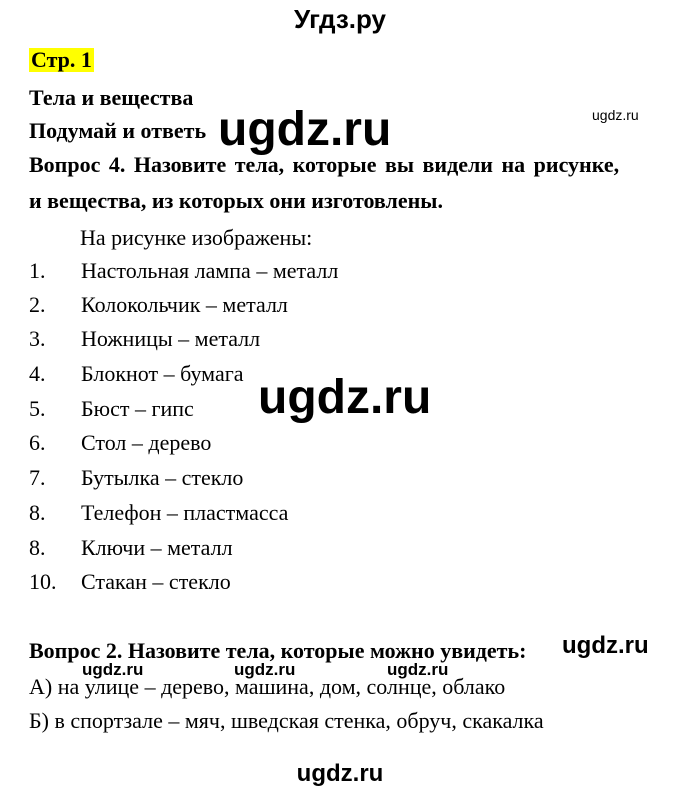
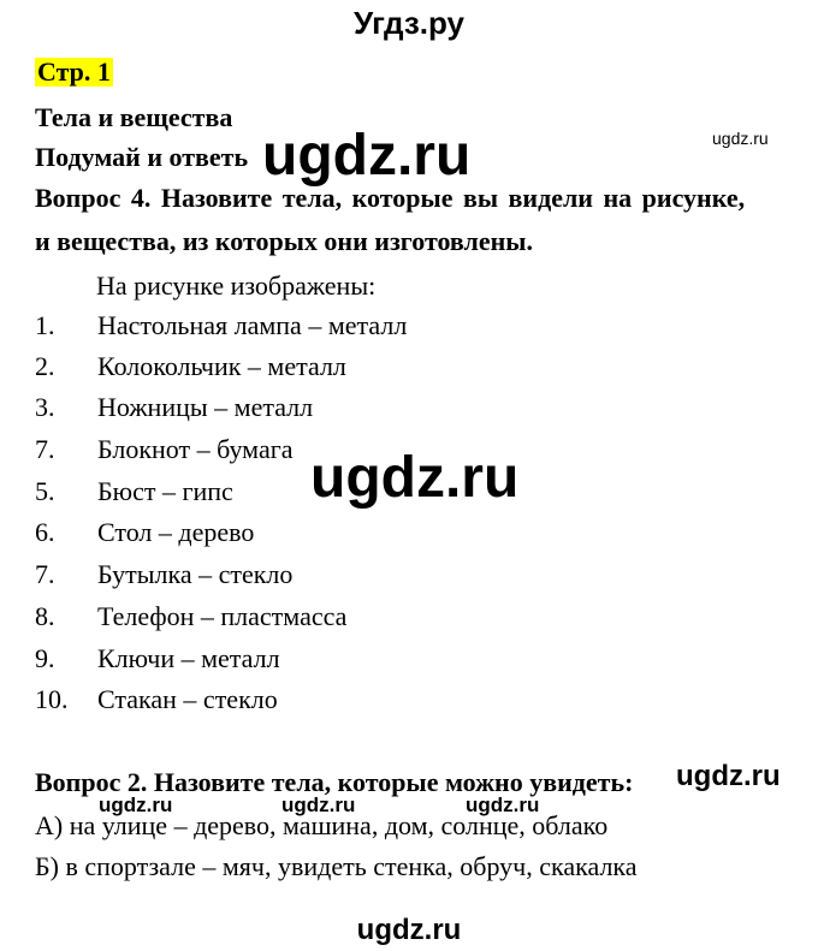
  Угдз.ру
  Стр. 1
  Тела и вещества
  ugdz.ru
  Подумай и ответь
  ugdz.ru
  Вопрос 4. Назовите тела, которые вы видели на рисунке,
  и вещества, из которых они изготовлены.
  На рисунке изображены:
  1. Настольная лампа – металл
  2. Колокольчик – металл
  3. Ножницы – металл
- 4. Блокнот – бумага
+ 7. Блокнот – бумага
  5. Бюст – гипс
  6. Стол – дерево
  7. Бутылка – стекло
  8. Телефон – пластмасса
- 8. Ключи – металл
+ 9. Ключи – металл
  10. Стакан – стекло
  ugdz.ru
  Вопрос 2. Назовите тела, которые можно увидеть:
  ugdz.ru
  ugdz.ru
  ugdz.ru
  ugdz.ru
  А) на улице – дерево, машина, дом, солнце, облако
- Б) в спортзале – мяч, шведская стенка, обруч, скакалка
+ Б) в спортзале – мяч, увидеть стенка, обруч, скакалка
  ugdz.ru
